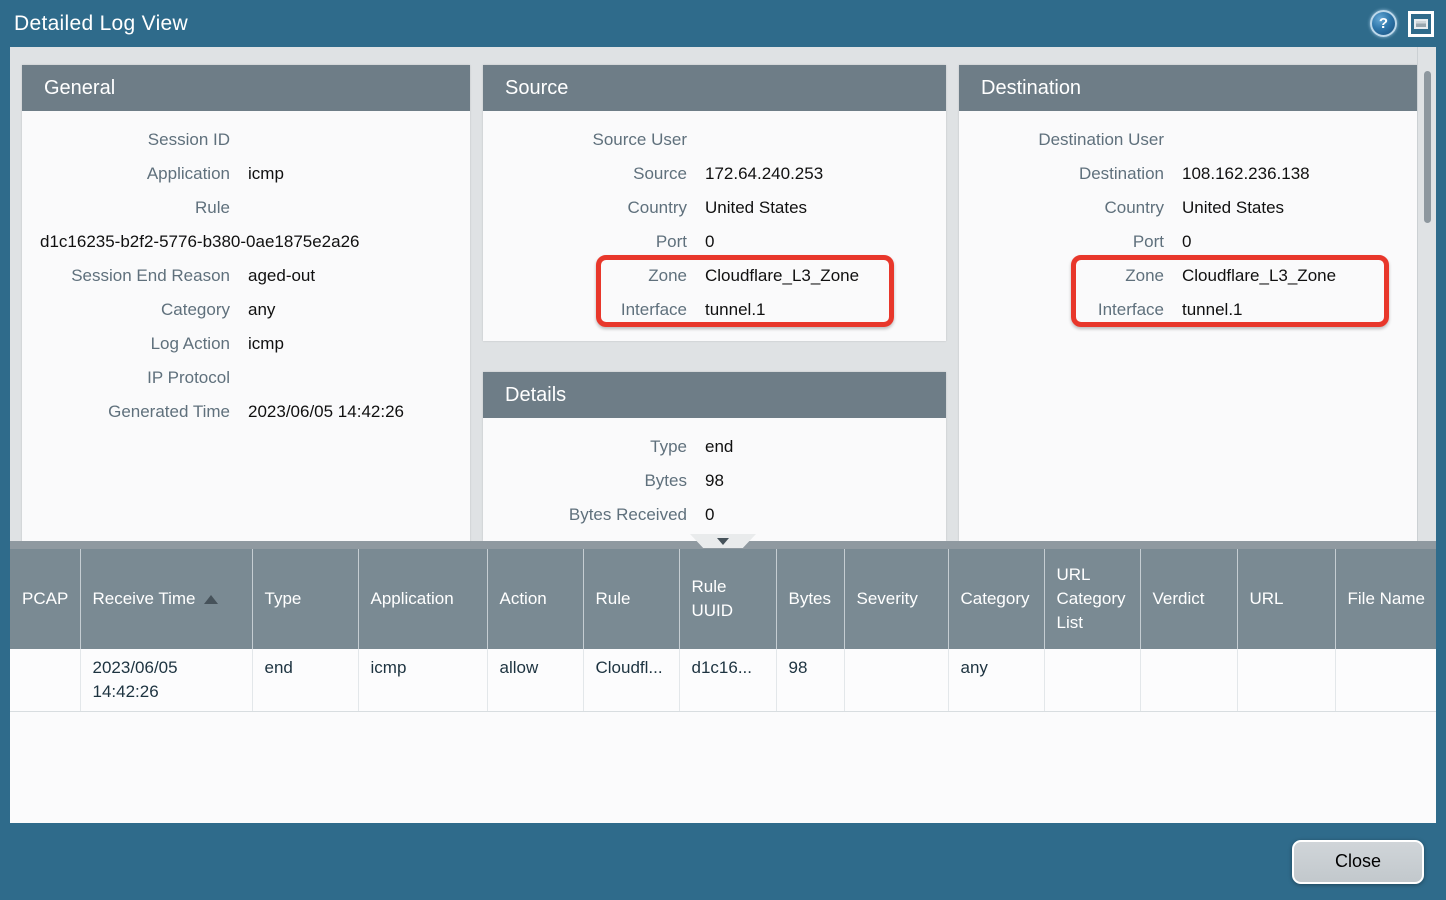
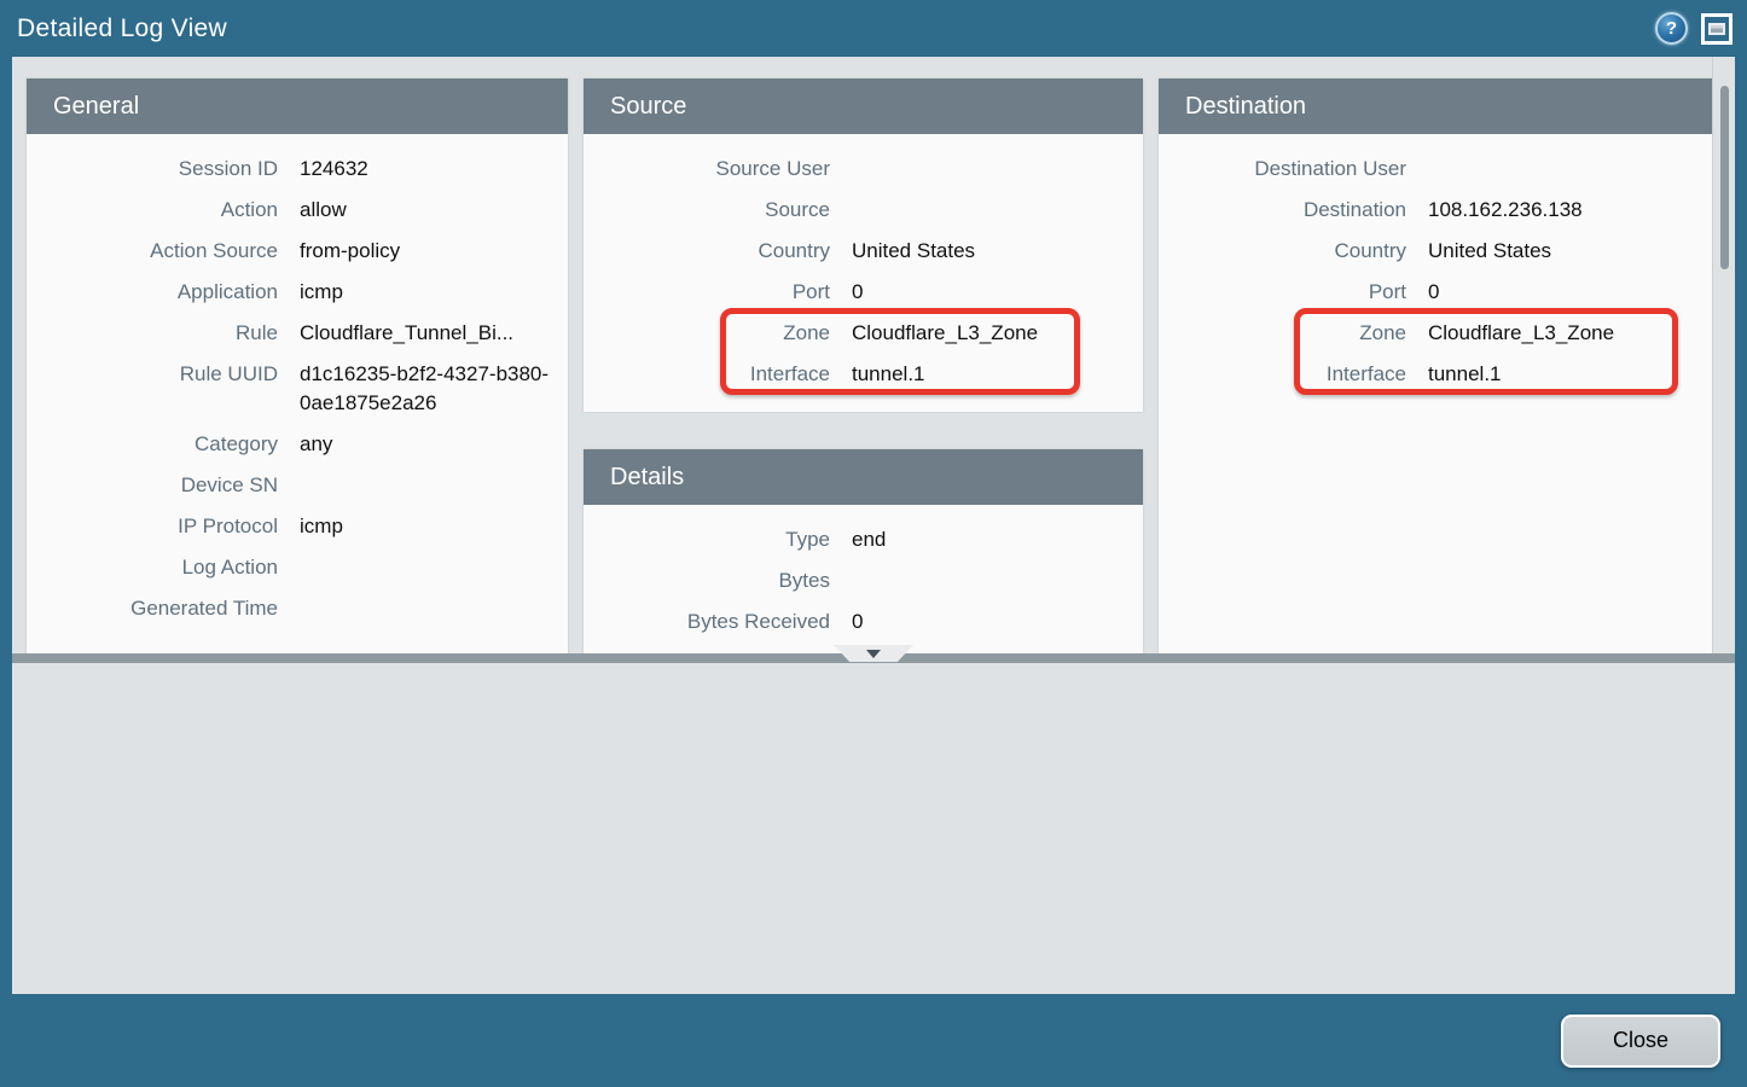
  Detailed Log View
  ?
  General
  Session ID
+ 124632
+ Action
+ allow
+ Action Source
+ from-policy
  Application
  icmp
  Rule
+ Cloudflare_Tunnel_Bi...
+ Rule UUID
- d1c16235-b2f2-5776-b380-0ae1875e2a26
+ d1c16235-b2f2-4327-b380-0ae1875e2a26
- Session End Reason
- aged-out
  Category
  any
+ Device SN
- Log Action
+ IP Protocol
  icmp
- IP Protocol
+ Log Action
  Generated Time
- 2023/06/05 14:42:26
  Source
  Source User
  Source
- 172.64.240.253
  Country
  United States
  Port
  0
  Zone
  Cloudflare_L3_Zone
  Interface
  tunnel.1
  Details
  Type
  end
  Bytes
- 98
  Bytes Received
  0
  Destination
  Destination User
  Destination
  108.162.236.138
  Country
  United States
  Port
  0
  Zone
  Cloudflare_L3_Zone
  Interface
  tunnel.1
- PCAP	Receive Time	Type	Application	Action	Rule	Rule UUID	Bytes	Severity	Category	URL Category List	Verdict	URL	File Name
- 	2023/06/05 14:42:26	end	icmp	allow	Cloudfl...	d1c16...	98		any
  Close
